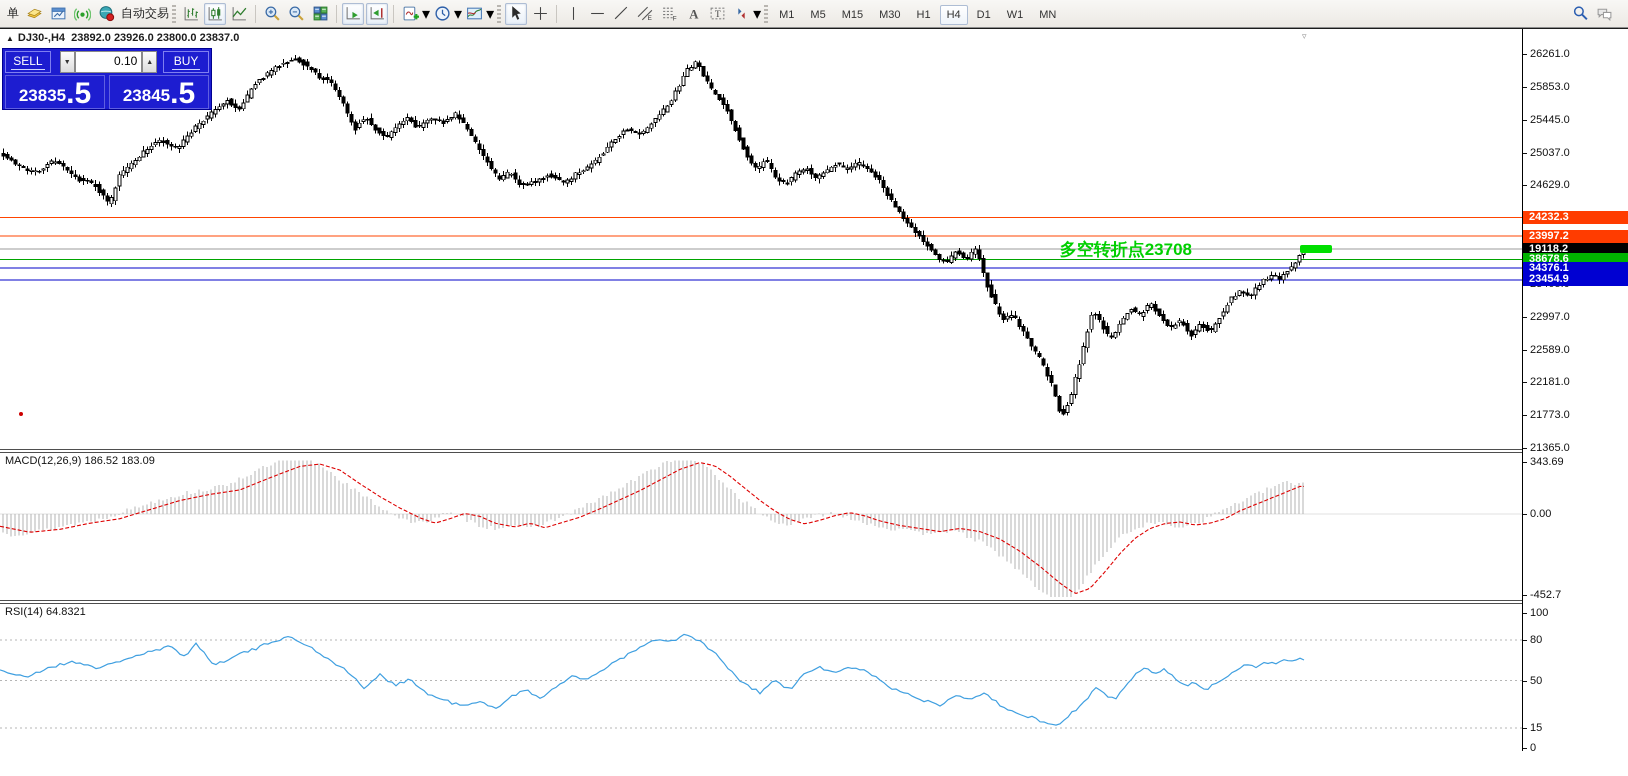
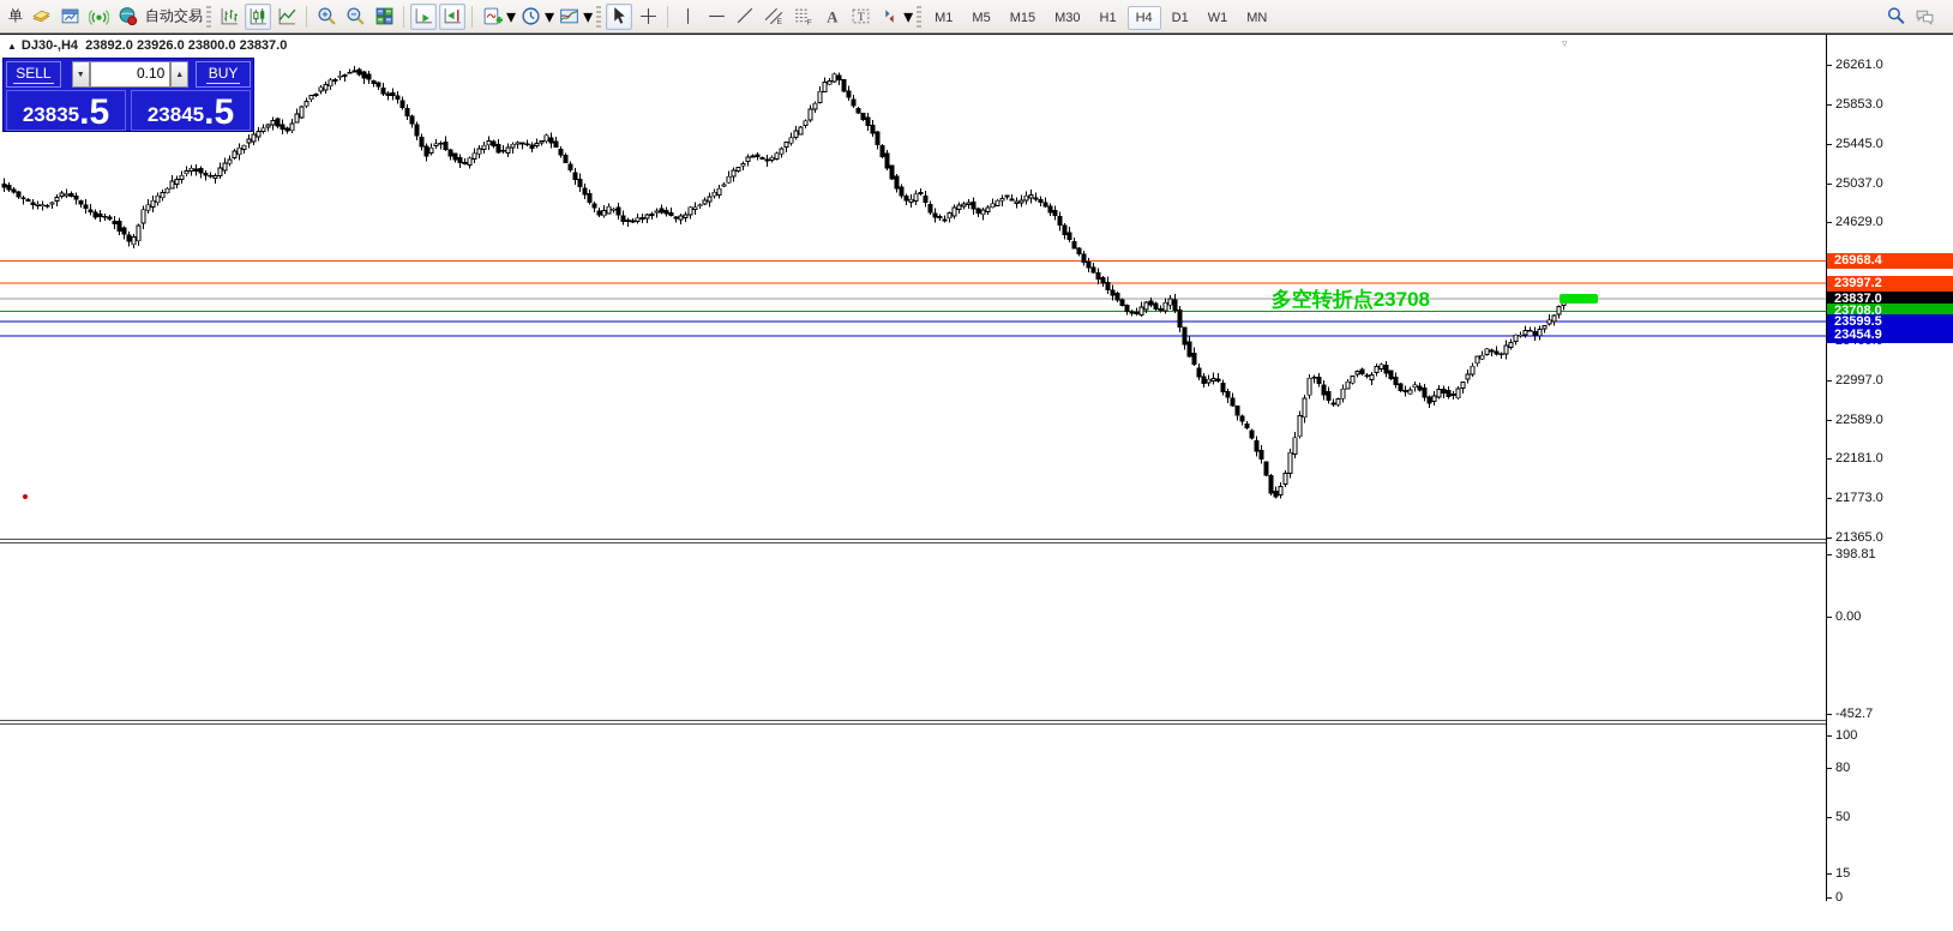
  单
  自动交易
  ▾
  ▾
  ▾
  A
  T
  ▾
  M1 M5 M15 M30 H1 H4 D1 W1 MN
  ▲ DJ30-,H4 23892.0 23926.0 23800.0 23837.0
  SELL
  0.10
  BUY
  23835
  .5
  23845
  .5
  多空转折点23708
  ▿
- MACD(12,26,9) 186.52 183.09
- RSI(14) 64.8321
  26261.0
  25853.0
  25445.0
  25037.0
  24629.0
  22997.0
  22589.0
  22181.0
  21773.0
  21365.0
- 343.69
+ 398.81
  0.00
  -452.7
  100
  80
  50
  15
  0
- 24232.3
+ 26968.4
  23997.2
- 19118.2
+ 23837.0
- 38678.6
+ 23708.0
- 34376.1
+ 23599.5
  23454.9
